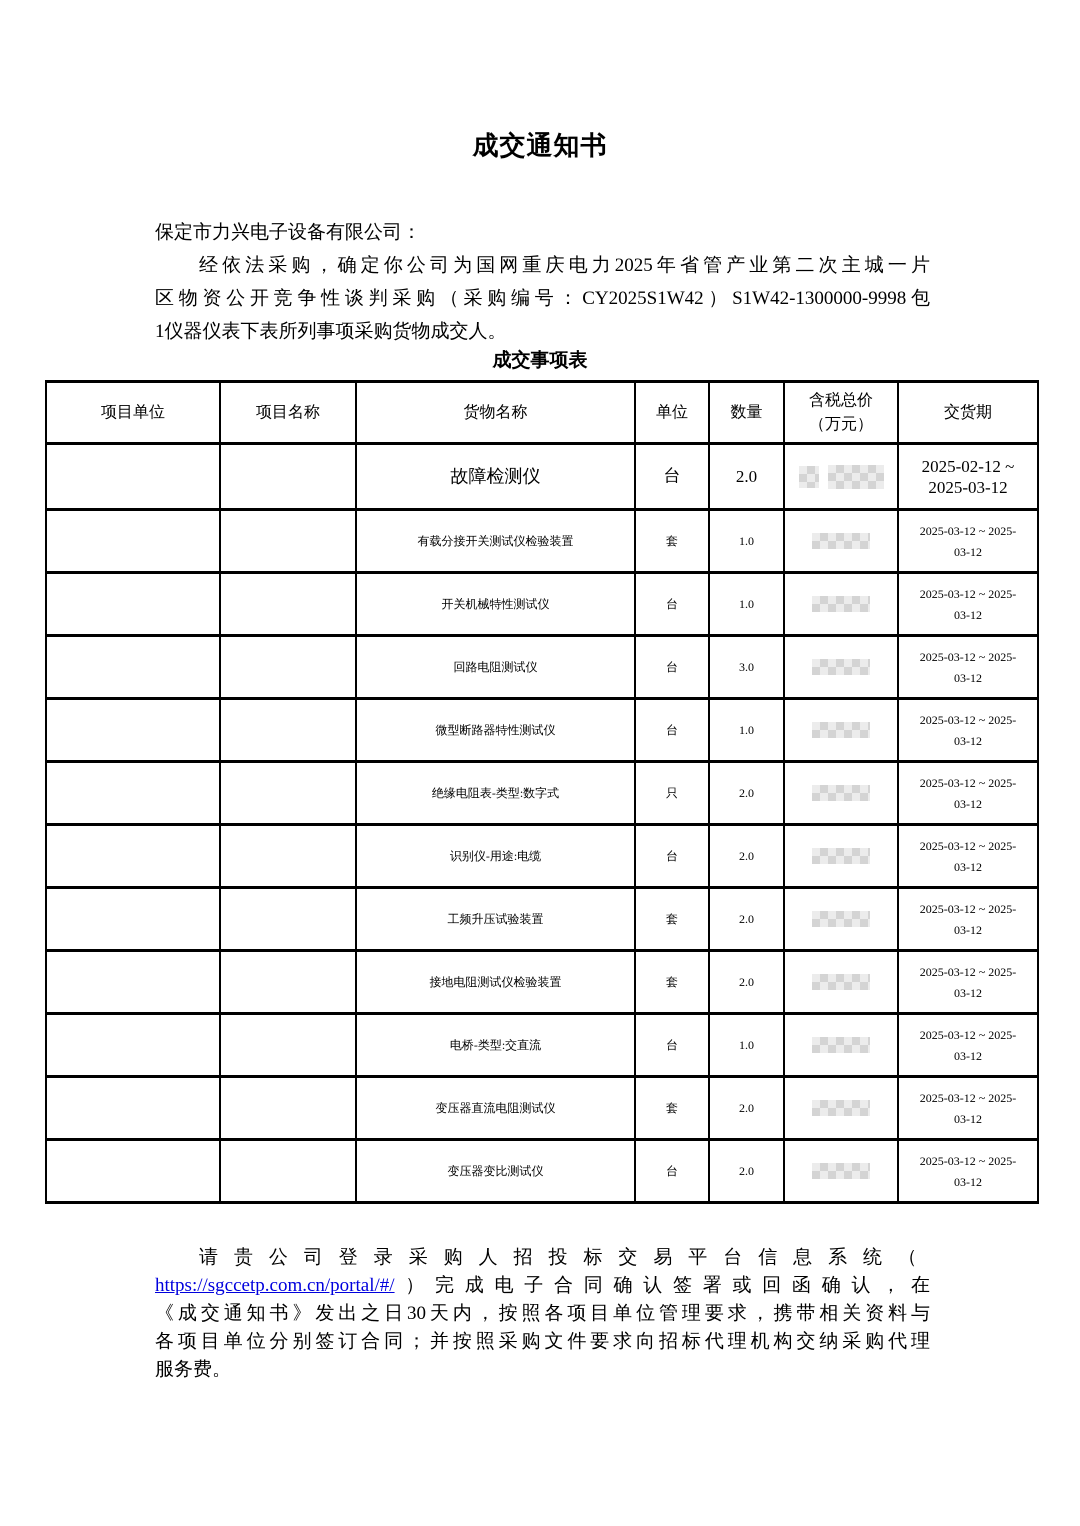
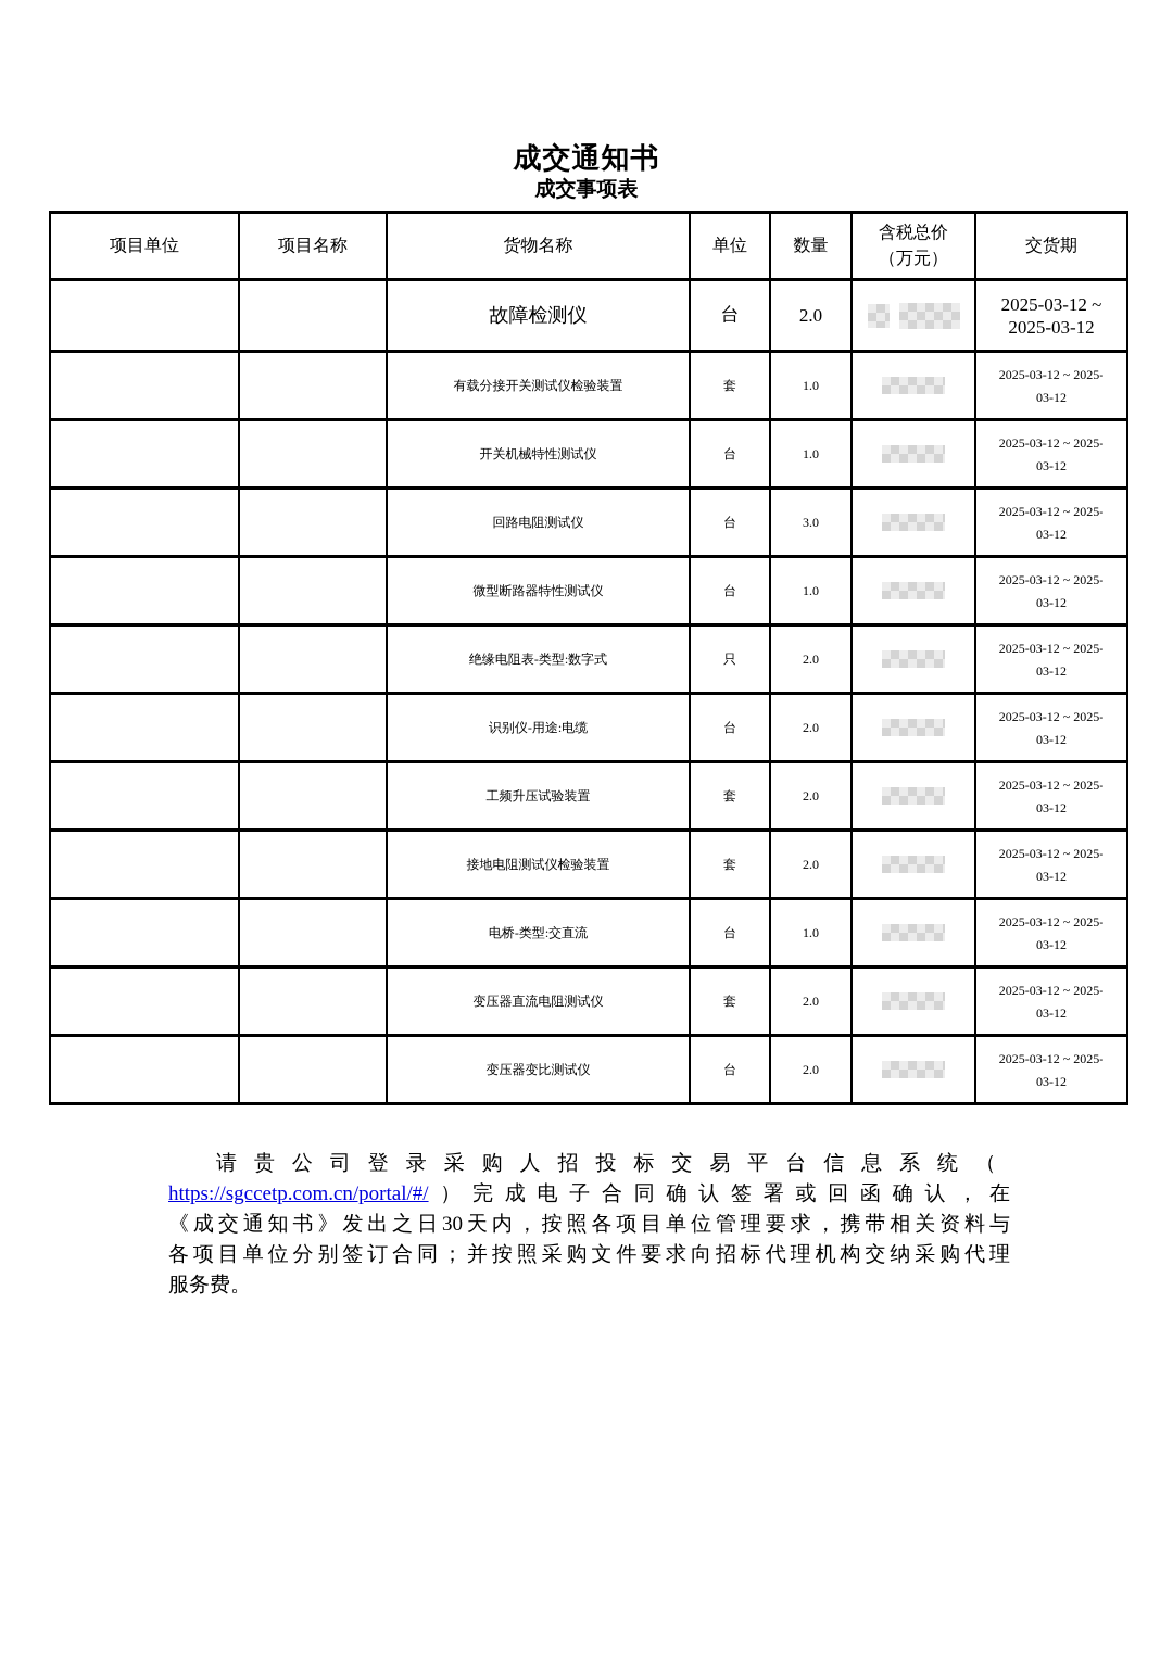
  成交通知书
- 保定市力兴电子设备有限公司：
- 经依法采购，确定你公司为国网重庆电力2025年省管产业第二次主城一片
- 区物资公开竞争性谈判采购（采购编号：CY2025S1W42）S1W42-1300000-9998包
- 1仪器仪表下表所列事项采购货物成交人。
  成交事项表
  项目单位	项目名称	货物名称	单位	数量	含税总价 （万元）	交货期
- 		故障检测仪	台	2.0		2025-02-12 ~2025-03-12
+ 		故障检测仪	台	2.0		2025-03-12 ~2025-03-12
  		有载分接开关测试仪检验装置	套	1.0		2025-03-12 ~ 2025-03-12
  		开关机械特性测试仪	台	1.0		2025-03-12 ~ 2025-03-12
  		回路电阻测试仪	台	3.0		2025-03-12 ~ 2025-03-12
  		微型断路器特性测试仪	台	1.0		2025-03-12 ~ 2025-03-12
  		绝缘电阻表-类型:数字式	只	2.0		2025-03-12 ~ 2025-03-12
  		识别仪-用途:电缆	台	2.0		2025-03-12 ~ 2025-03-12
  		工频升压试验装置	套	2.0		2025-03-12 ~ 2025-03-12
  		接地电阻测试仪检验装置	套	2.0		2025-03-12 ~ 2025-03-12
  		电桥-类型:交直流	台	1.0		2025-03-12 ~ 2025-03-12
  		变压器直流电阻测试仪	套	2.0		2025-03-12 ~ 2025-03-12
  		变压器变比测试仪	台	2.0		2025-03-12 ~ 2025-03-12
  请贵公司登录采购人招投标交易平台信息系统（
  https://sgccetp.com.cn/portal/#/）完成电子合同确认签署或回函确认，在
  《成交通知书》发出之日30天内，按照各项目单位管理要求，携带相关资料与
  各项目单位分别签订合同；并按照采购文件要求向招标代理机构交纳采购代理
  服务费。
